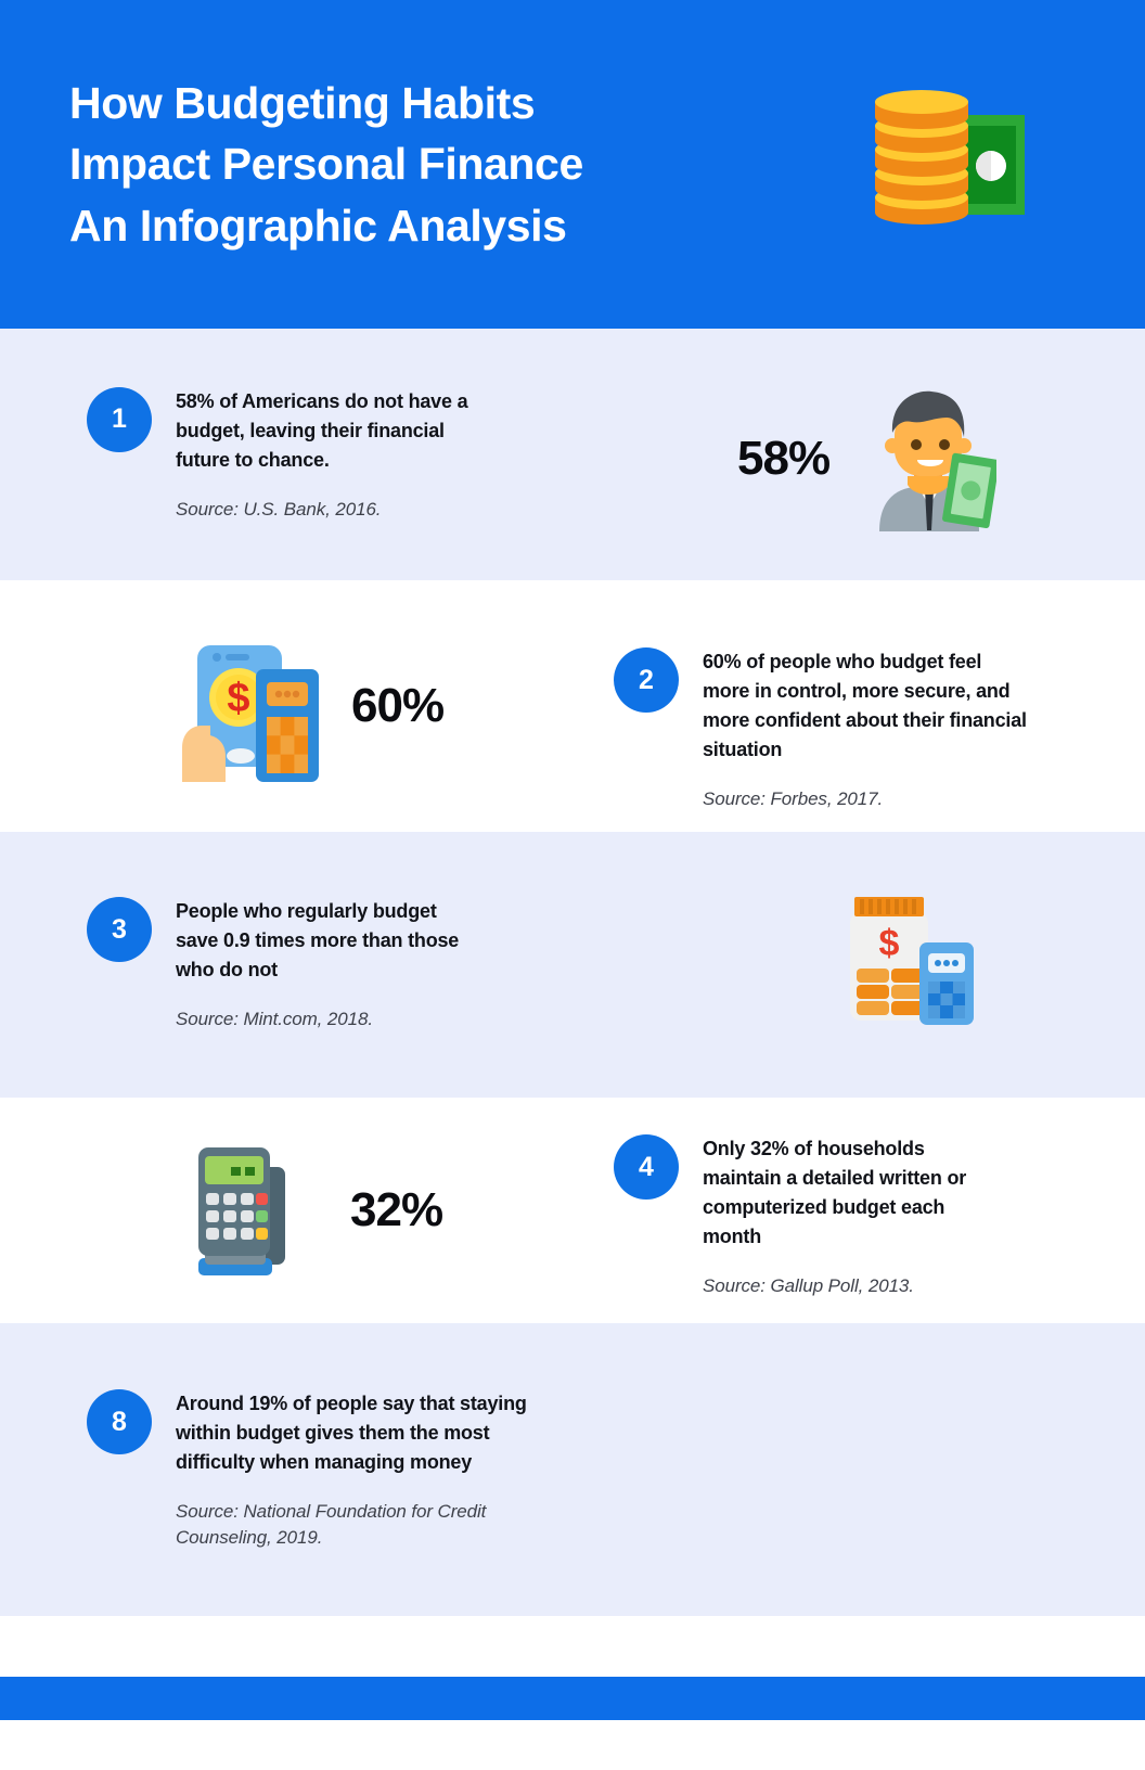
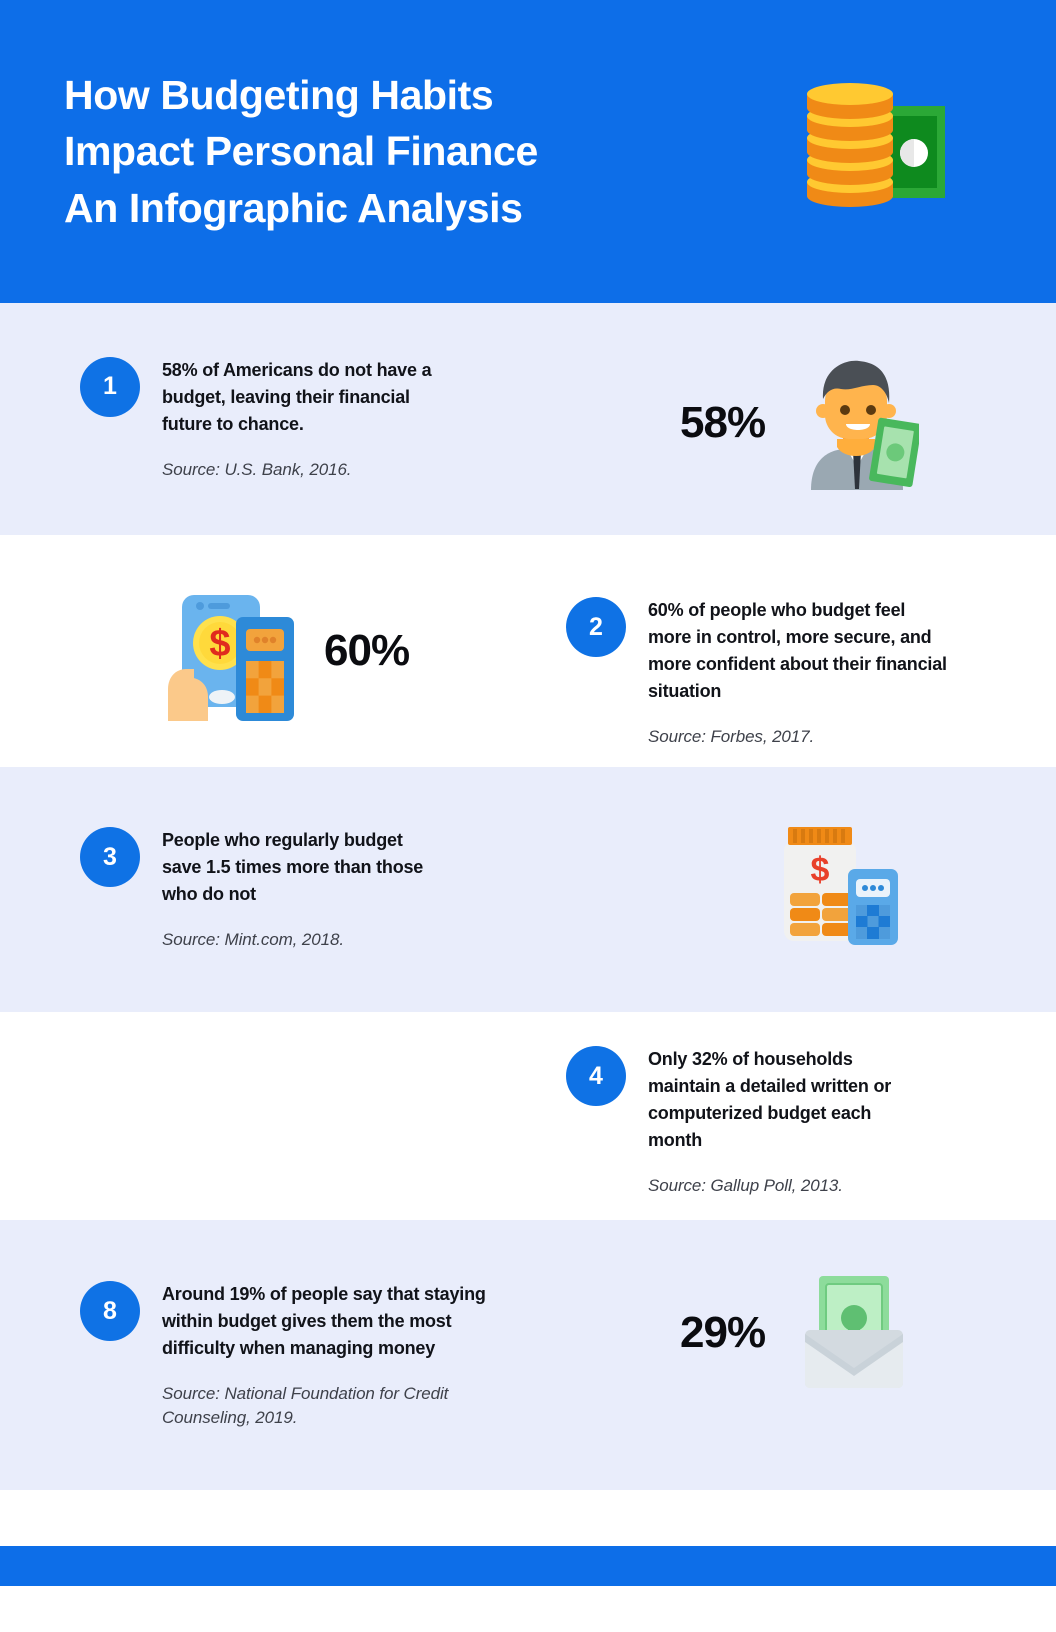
  How Budgeting Habits
  Impact Personal Finance
  An Infographic Analysis
  1
  58% of Americans do not have a budget, leaving their financial future to chance.
  Source: U.S. Bank, 2016.
  58%
  $
  60%
  2
  60% of people who budget feel more in control, more secure, and more confident about their financial situation
  Source: Forbes, 2017.
  3
- People who regularly budget save 0.9 times more than those who do not
+ People who regularly budget save 1.5 times more than those who do not
  Source: Mint.com, 2018.
  $
- 32%
  4
  Only 32% of households maintain a detailed written or computerized budget each month
  Source: Gallup Poll, 2013.
  8
  Around 19% of people say that staying within budget gives them the most difficulty when managing money
  Source: National Foundation for Credit Counseling, 2019.
+ 29%
